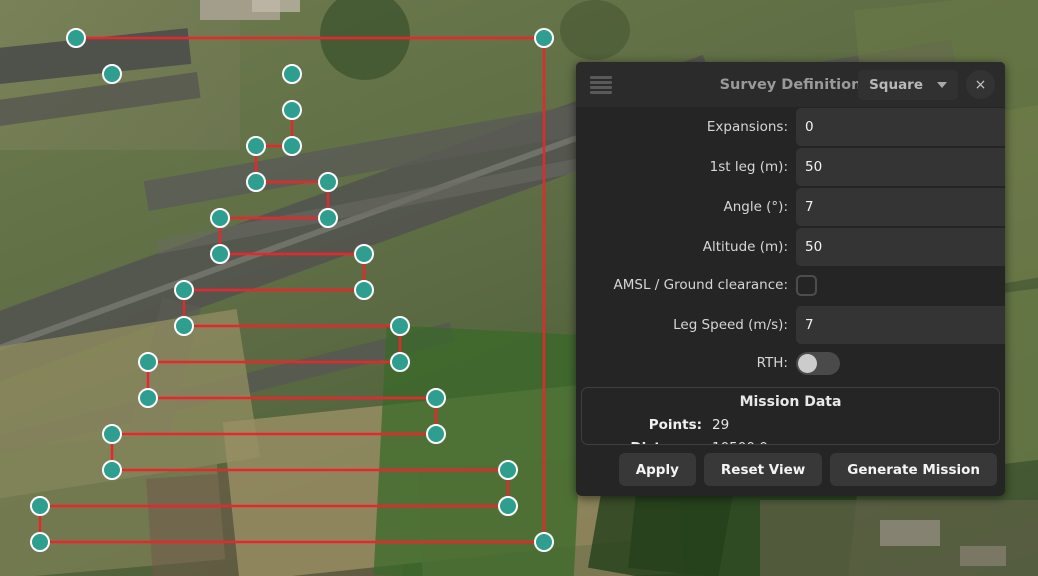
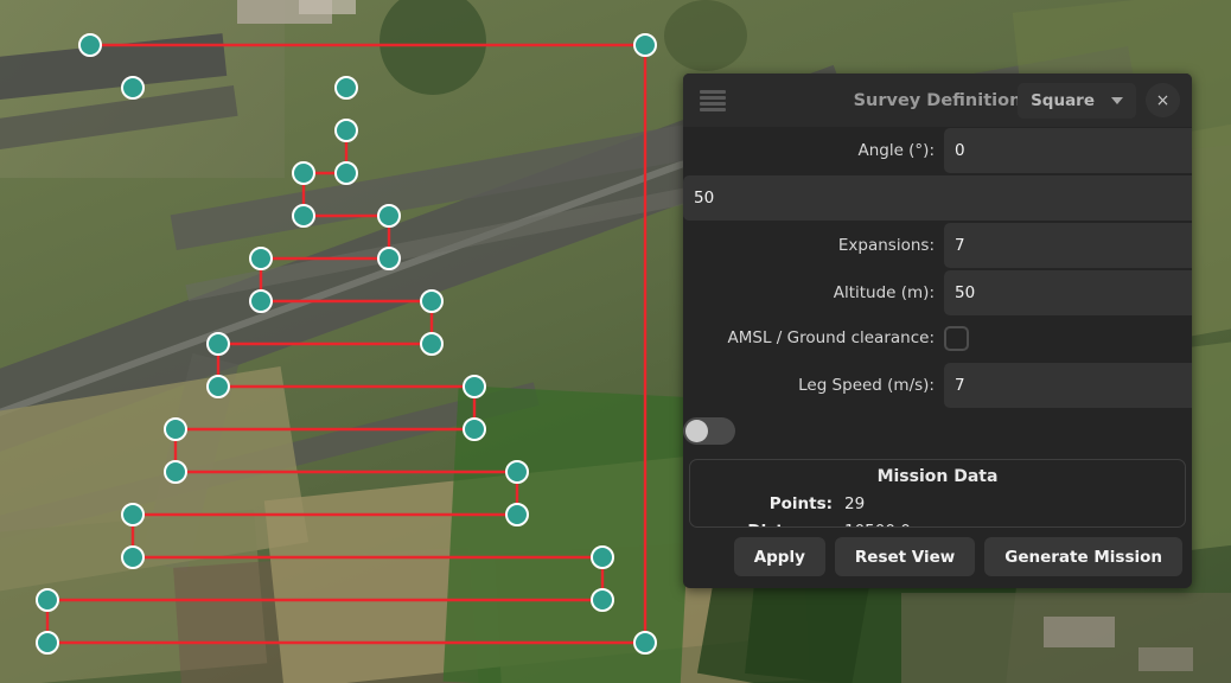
  Survey Definition
  Square
  ×
- Expansions:
+ Angle (°):
  0
- 1st leg (m):
  50
- Angle (°):
+ Expansions:
  7
  Altitude (m):
  50
  AMSL / Ground clearance:
  Leg Speed (m/s):
  7
- RTH:
  Mission Data
  Points:
  29
  Apply
  Reset View
  Generate Mission
